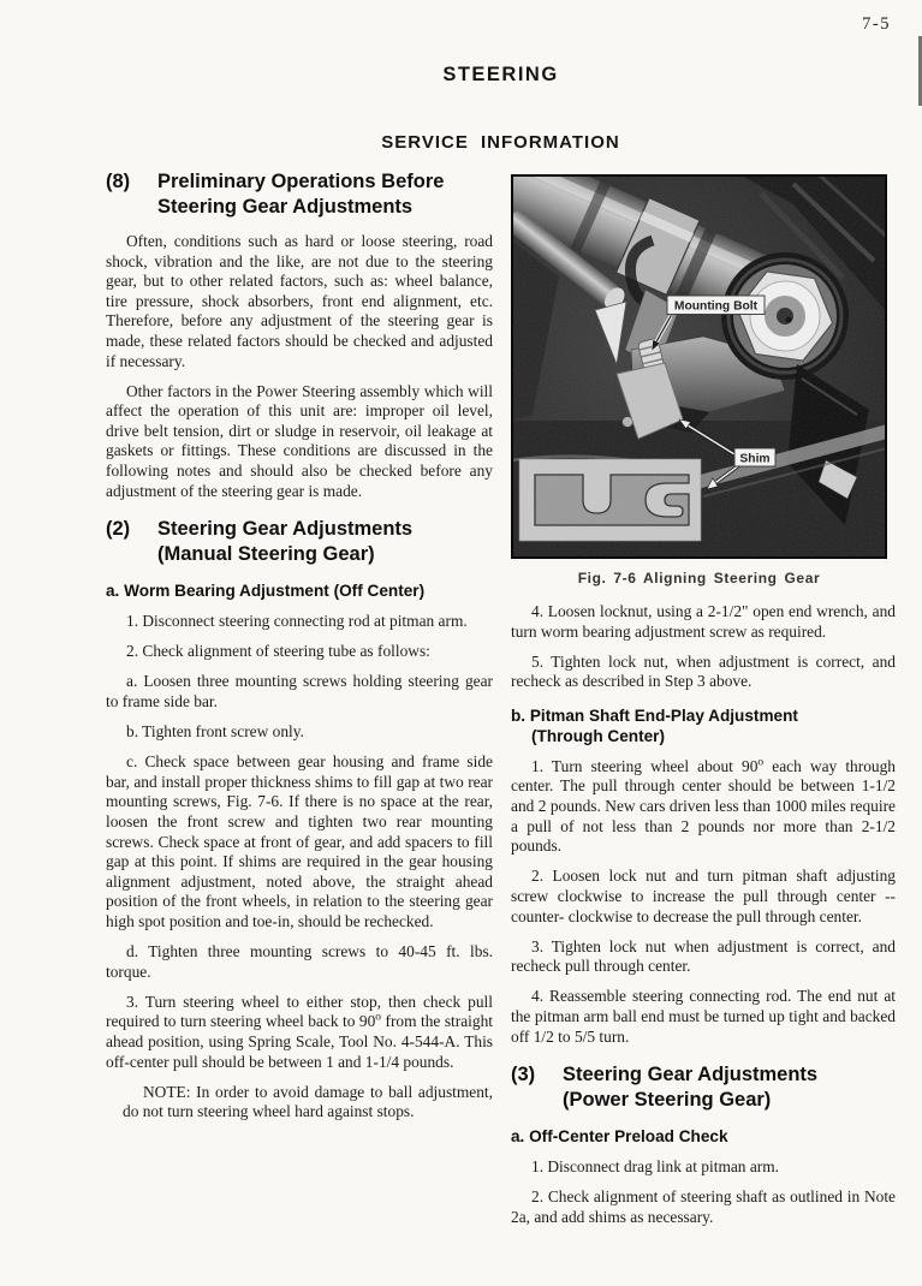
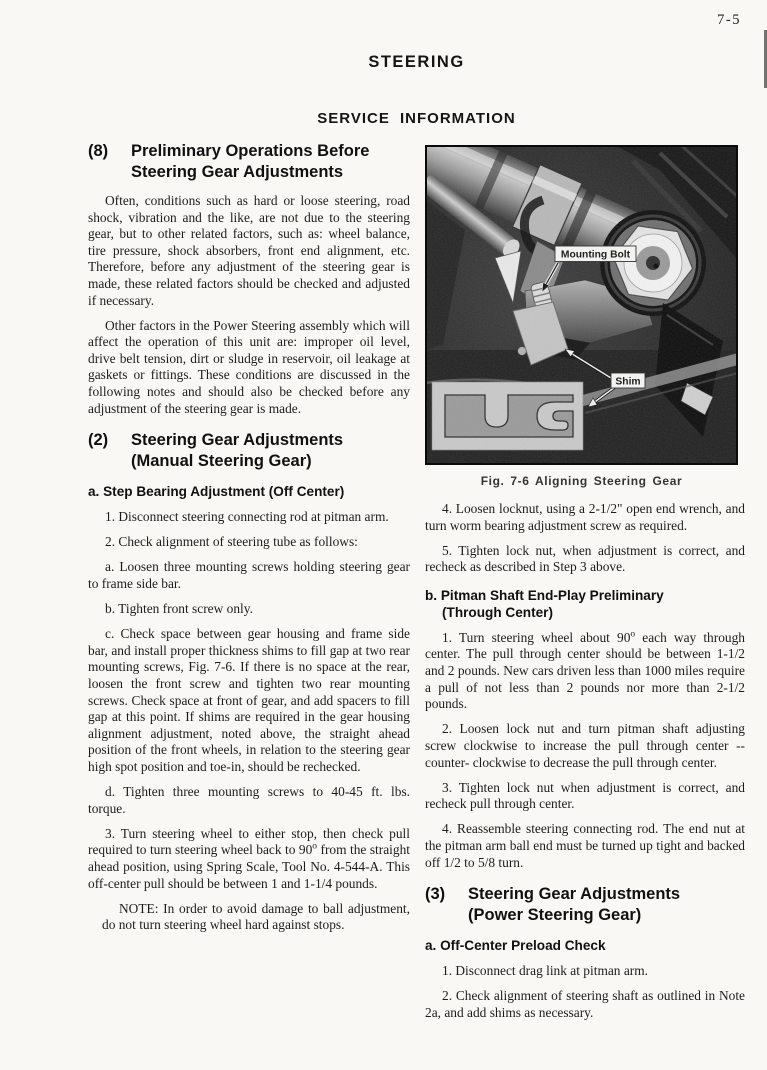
  7-5
  STEERING
  SERVICE INFORMATION
  (8)
  Preliminary Operations Before
  Steering Gear Adjustments
  Often, conditions such as hard or loose steering, road shock, vibration and the like, are not due to the steering gear, but to other related factors, such as: wheel balance, tire pressure, shock absorbers, front end alignment, etc. Therefore, before any adjustment of the steering gear is made, these related factors should be checked and adjusted if necessary.
  Other factors in the Power Steering assembly which will affect the operation of this unit are: improper oil level, drive belt tension, dirt or sludge in reservoir, oil leakage at gaskets or fittings. These conditions are discussed in the following notes and should also be checked before any adjustment of the steering gear is made.
  (2)
  Steering Gear Adjustments
  (Manual Steering Gear)
- a. Worm Bearing Adjustment (Off Center)
+ a. Step Bearing Adjustment (Off Center)
  1. Disconnect steering connecting rod at pitman arm.
  2. Check alignment of steering tube as follows:
  a. Loosen three mounting screws holding steering gear to frame side bar.
  b. Tighten front screw only.
  c. Check space between gear housing and frame side bar, and install proper thickness shims to fill gap at two rear mounting screws, Fig. 7-6. If there is no space at the rear, loosen the front screw and tighten two rear mounting screws. Check space at front of gear, and add spacers to fill gap at this point. If shims are required in the gear housing alignment adjustment, noted above, the straight ahead position of the front wheels, in relation to the steering gear high spot position and toe-in, should be rechecked.
  d. Tighten three mounting screws to 40-45 ft. lbs. torque.
  3. Turn steering wheel to either stop, then check pull required to turn steering wheel back to 90o from the straight ahead position, using Spring Scale, Tool No. 4-544-A. This off-center pull should be between 1 and 1-1/4 pounds.
  NOTE: In order to avoid damage to ball adjustment, do not turn steering wheel hard against stops.
  Mounting Bolt
  Shim
  Fig. 7-6 Aligning Steering Gear
  4. Loosen locknut, using a 2-1/2" open end wrench, and turn worm bearing adjustment screw as required.
  5. Tighten lock nut, when adjustment is correct, and recheck as described in Step 3 above.
- b. Pitman Shaft End-Play Adjustment
+ b. Pitman Shaft End-Play Preliminary
  (Through Center)
  1. Turn steering wheel about 90o each way through center. The pull through center should be between 1-1/2 and 2 pounds. New cars driven less than 1000 miles require a pull of not less than 2 pounds nor more than 2-1/2 pounds.
  2. Loosen lock nut and turn pitman shaft adjusting screw clockwise to increase the pull through center -- counter- clockwise to decrease the pull through center.
  3. Tighten lock nut when adjustment is correct, and recheck pull through center.
- 4. Reassemble steering connecting rod. The end nut at the pitman arm ball end must be turned up tight and backed off 1/2 to 5/5 turn.
+ 4. Reassemble steering connecting rod. The end nut at the pitman arm ball end must be turned up tight and backed off 1/2 to 5/8 turn.
  (3)
  Steering Gear Adjustments
  (Power Steering Gear)
  a. Off-Center Preload Check
  1. Disconnect drag link at pitman arm.
  2. Check alignment of steering shaft as outlined in Note 2a, and add shims as necessary.
